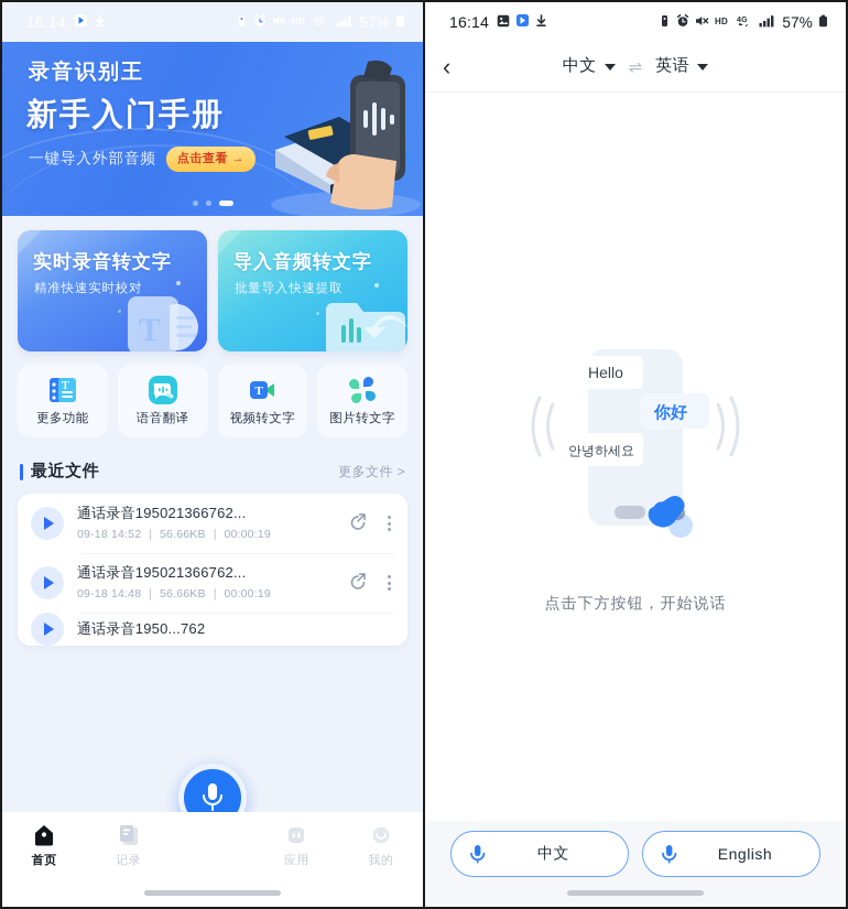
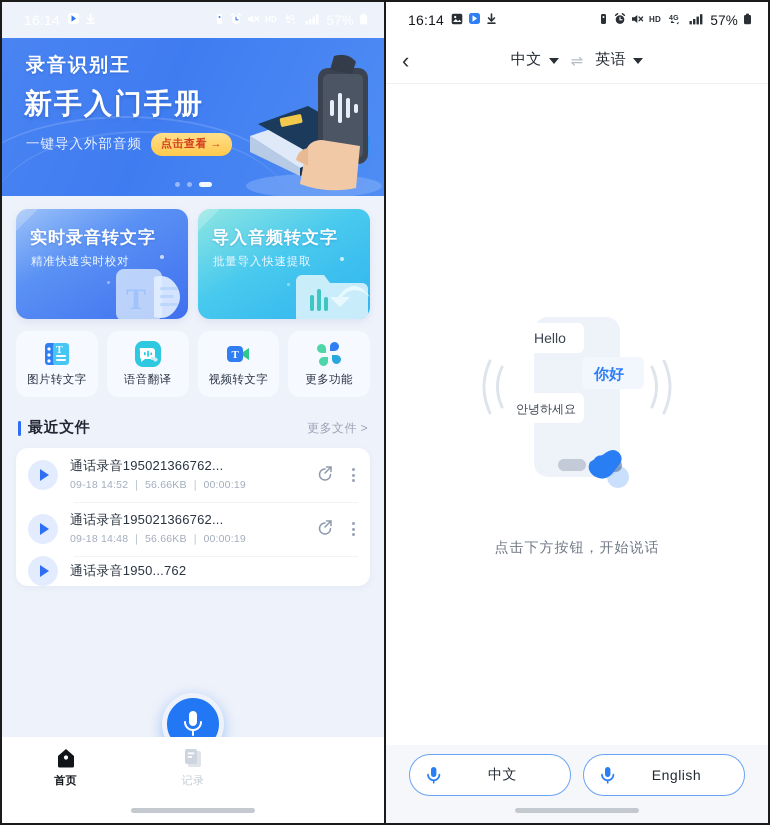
  录音识别王
  新手入门手册
  一键导入外部音频
  点击查看 →
  实时录音转文字
  精准快速实时校对
  T
  导入音频转文字
  批量导入快速提取
  T
- 更多功能
+ 图片转文字
  语音翻译
  T
  视频转文字
- 图片转文字
+ 更多功能
  最近文件
  更多文件 >
  通话录音195021366762...
  09-18 14:52 ｜ 56.66KB ｜ 00:00:19
  通话录音195021366762...
  09-18 14:48 ｜ 56.66KB ｜ 00:00:19
  通话录音1950...762
  首页
  记录
- 应用
- 我的
  16:14
  HD
  57%
  ‹
  中文
  ⇌
  英语
  Hello
  你好
  안녕하세요
  点击下方按钮，开始说话
  中文
  English
